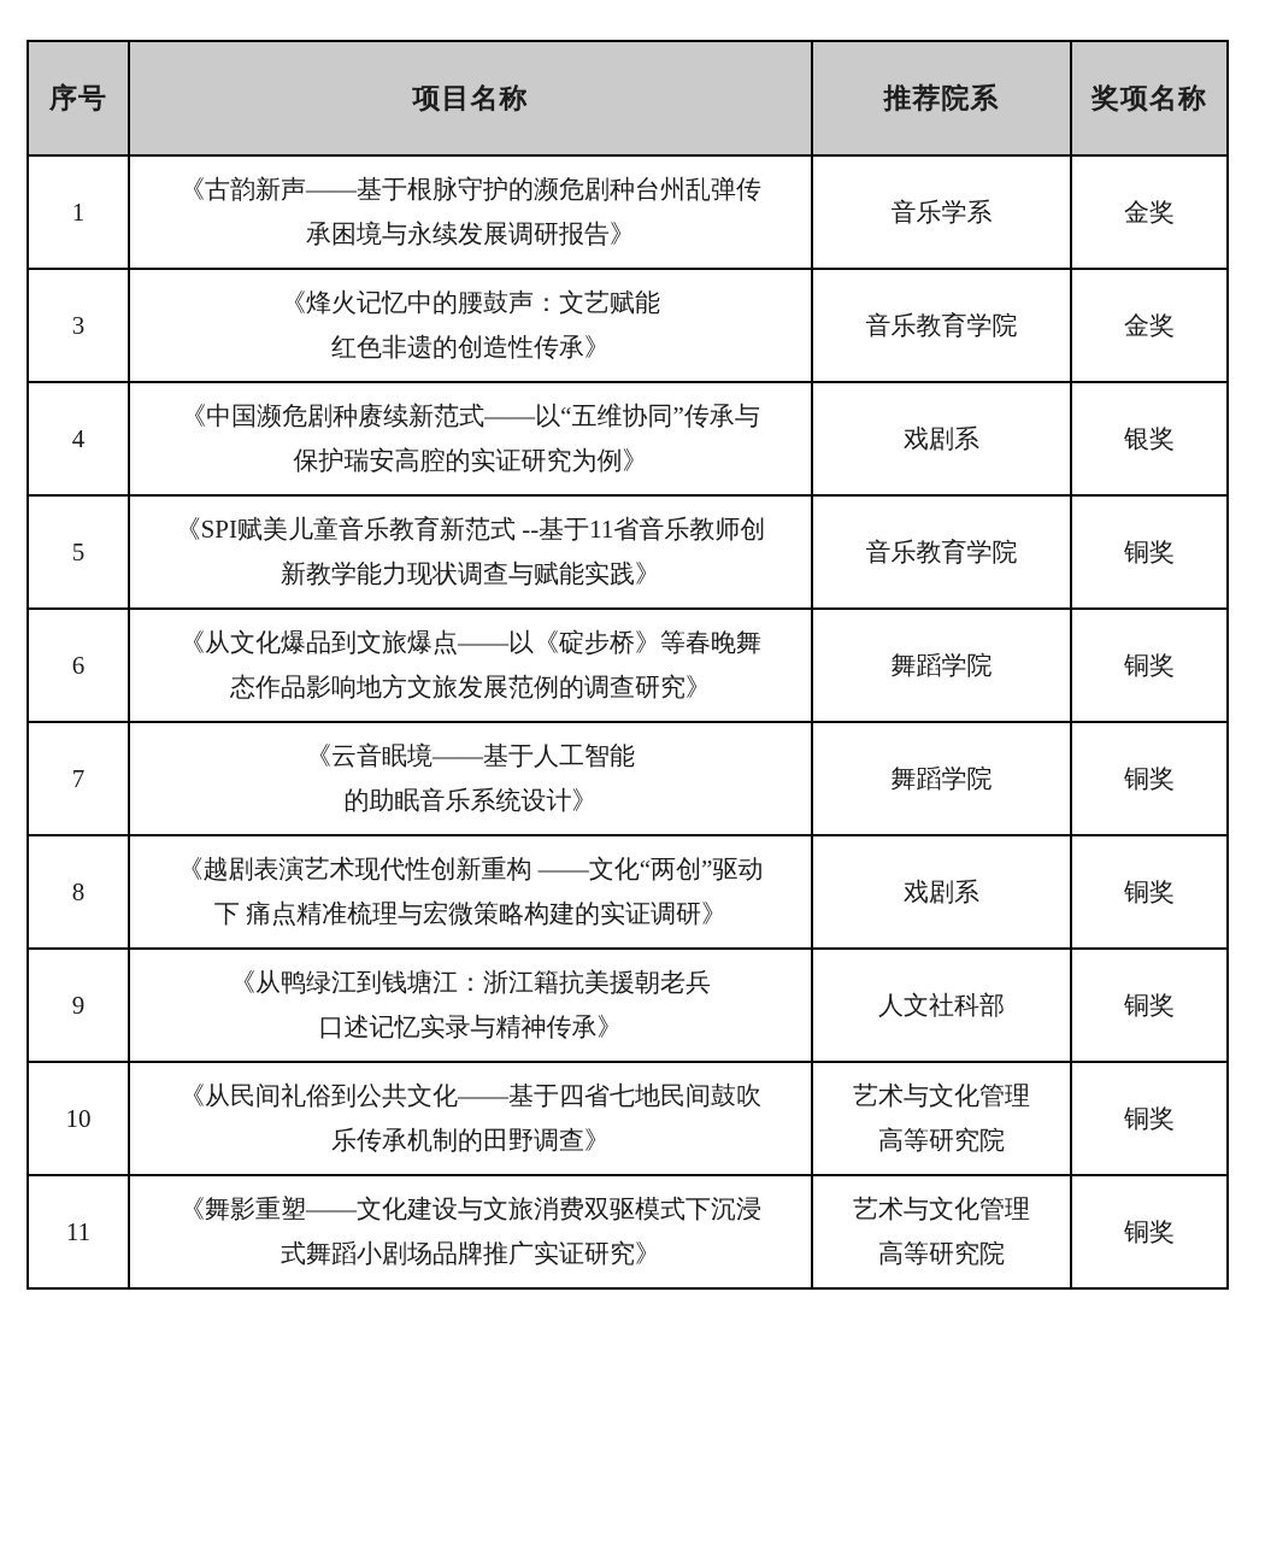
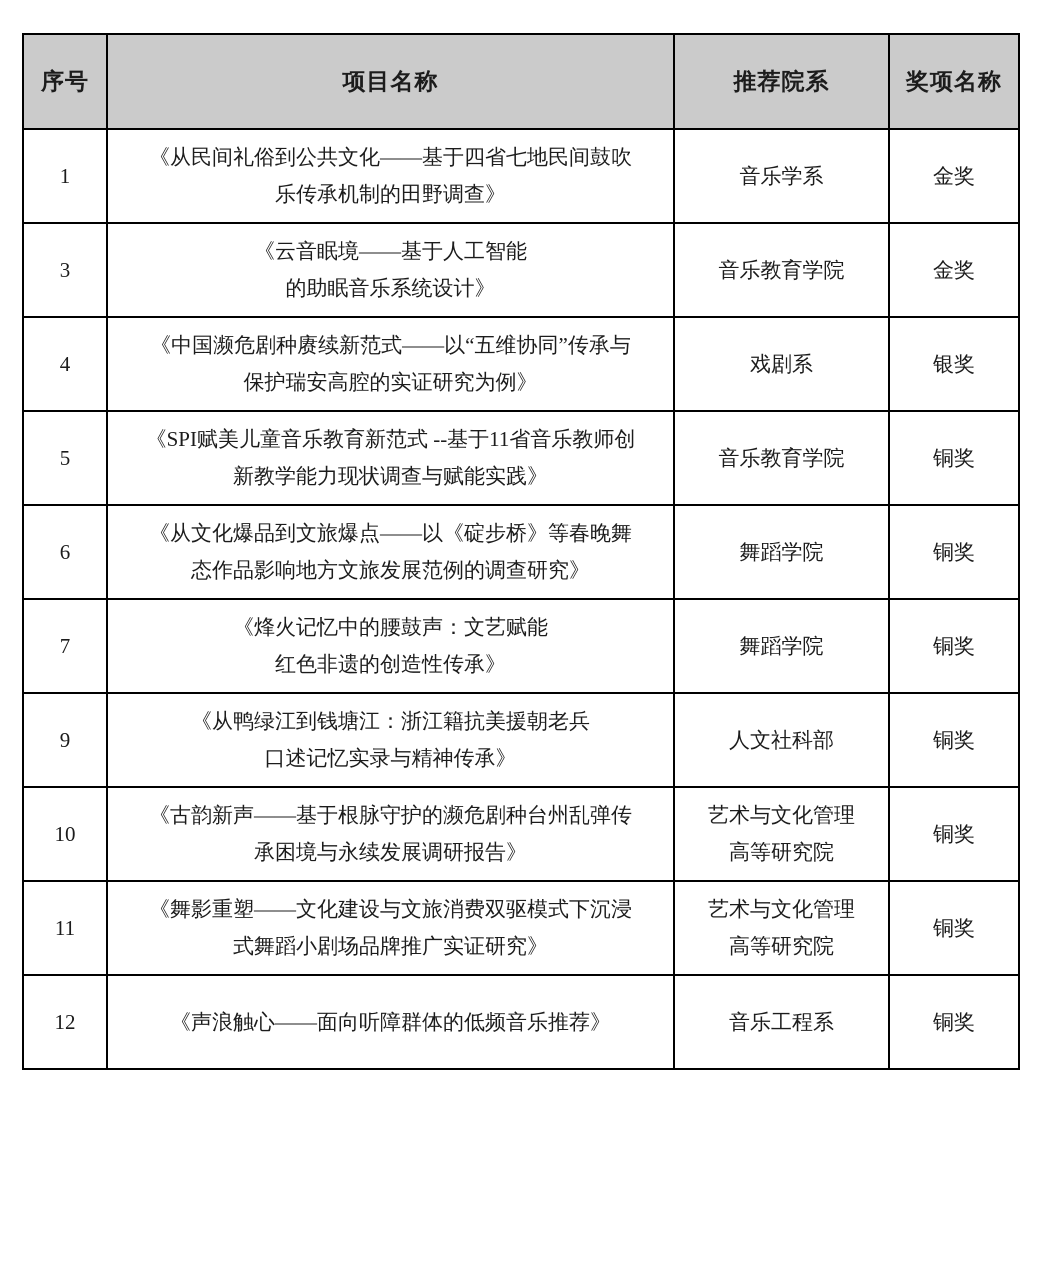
  序号	项目名称	推荐院系	奖项名称
- 1	《古韵新声——基于根脉守护的濒危剧种台州乱弹传 承困境与永续发展调研报告》	音乐学系	金奖
+ 1	《从民间礼俗到公共文化——基于四省七地民间鼓吹 乐传承机制的田野调查》	音乐学系	金奖
- 3	《烽火记忆中的腰鼓声：文艺赋能 红色非遗的创造性传承》	音乐教育学院	金奖
+ 3	《云音眠境——基于人工智能 的助眠音乐系统设计》	音乐教育学院	金奖
  4	《中国濒危剧种赓续新范式——以“五维协同”传承与 保护瑞安高腔的实证研究为例》	戏剧系	银奖
  5	《SPI赋美儿童音乐教育新范式 --基于11省音乐教师创 新教学能力现状调查与赋能实践》	音乐教育学院	铜奖
  6	《从文化爆品到文旅爆点——以《碇步桥》等春晚舞 态作品影响地方文旅发展范例的调查研究》	舞蹈学院	铜奖
- 7	《云音眠境——基于人工智能 的助眠音乐系统设计》	舞蹈学院	铜奖
+ 7	《烽火记忆中的腰鼓声：文艺赋能 红色非遗的创造性传承》	舞蹈学院	铜奖
- 8	《越剧表演艺术现代性创新重构 ——文化“两创”驱动 下 痛点精准梳理与宏微策略构建的实证调研》	戏剧系	铜奖
  9	《从鸭绿江到钱塘江：浙江籍抗美援朝老兵 口述记忆实录与精神传承》	人文社科部	铜奖
- 10	《从民间礼俗到公共文化——基于四省七地民间鼓吹 乐传承机制的田野调查》	艺术与文化管理 高等研究院	铜奖
+ 10	《古韵新声——基于根脉守护的濒危剧种台州乱弹传 承困境与永续发展调研报告》	艺术与文化管理 高等研究院	铜奖
  11	《舞影重塑——文化建设与文旅消费双驱模式下沉浸 式舞蹈小剧场品牌推广实证研究》	艺术与文化管理 高等研究院	铜奖
+ 12	《声浪触心——面向听障群体的低频音乐推荐》	音乐工程系	铜奖
